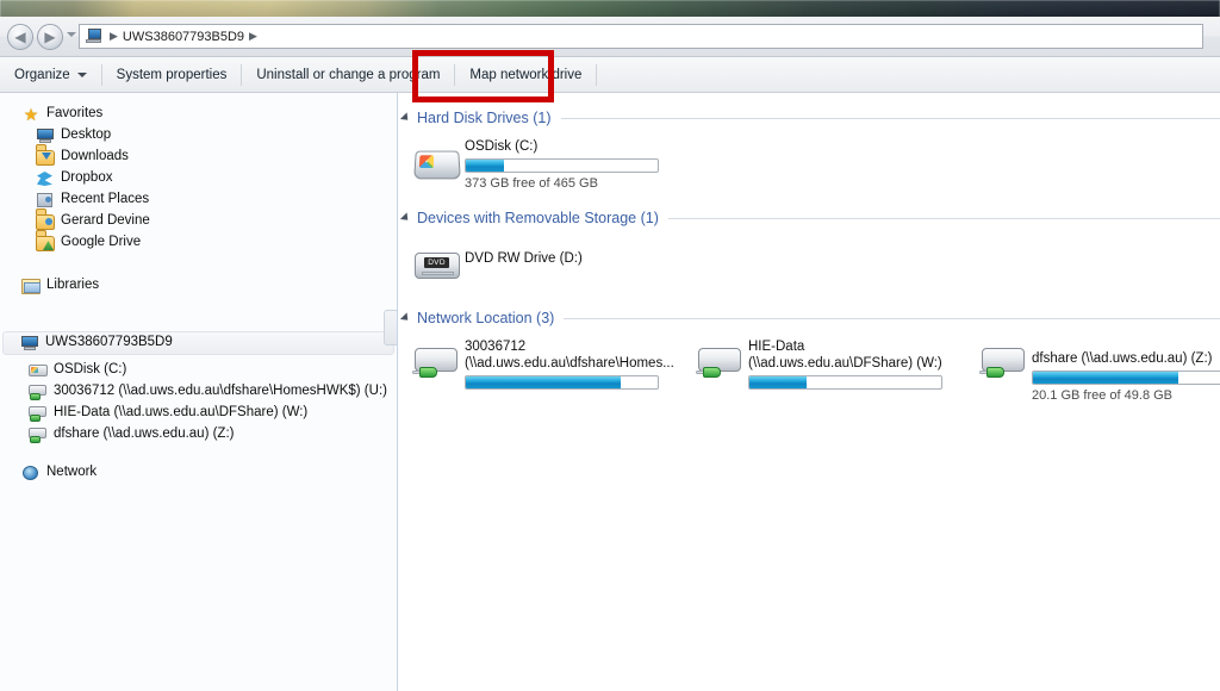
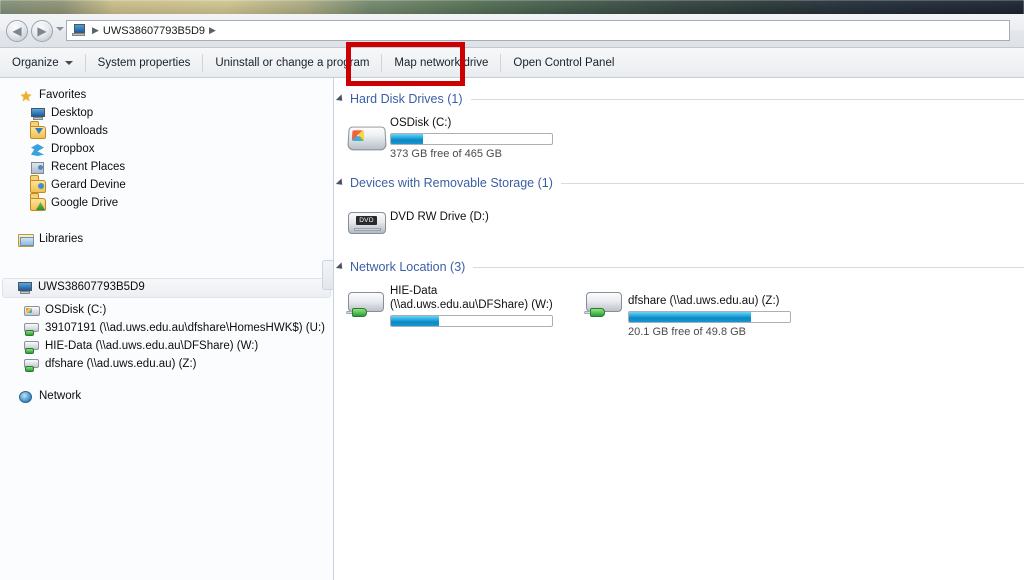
  ◀
  ▶
  ▶
  UWS38607793B5D9
  ▶
  Organize
  System properties
  Uninstall or change a program
  Map network drive
+ Open Control Panel
  ★
  Favorites
  Desktop
  Downloads
  Dropbox
  Recent Places
  Gerard Devine
  Google Drive
  Libraries
  UWS38607793B5D9
  OSDisk (C:)
- 30036712 (\\ad.uws.edu.au\dfshare\HomesHWK$) (U:)
+ 39107191 (\\ad.uws.edu.au\dfshare\HomesHWK$) (U:)
  HIE-Data (\\ad.uws.edu.au\DFShare) (W:)
  dfshare (\\ad.uws.edu.au) (Z:)
  Network
  Hard Disk Drives (1)
  OSDisk (C:)
  373 GB free of 465 GB
  Devices with Removable Storage (1)
  DVD RW Drive (D:)
  Network Location (3)
- 30036712
- (\\ad.uws.edu.au\dfshare\Homes...
  HIE-Data
  (\\ad.uws.edu.au\DFShare) (W:)
  dfshare (\\ad.uws.edu.au) (Z:)
  20.1 GB free of 49.8 GB
